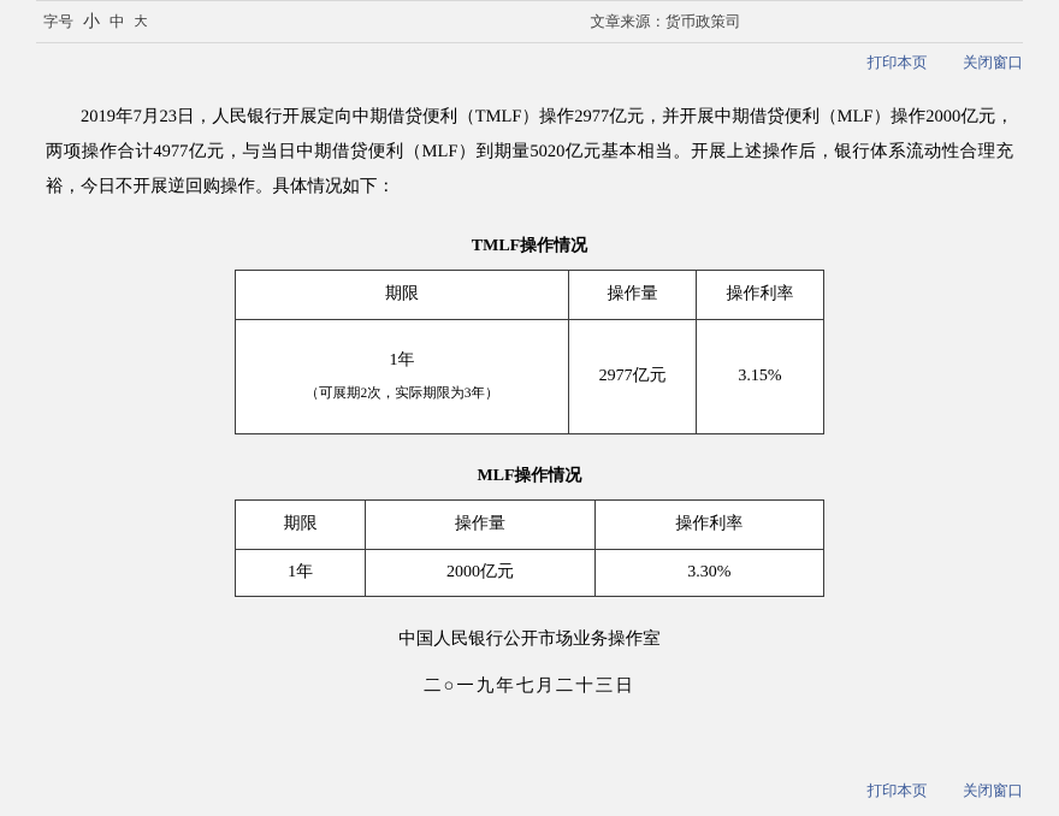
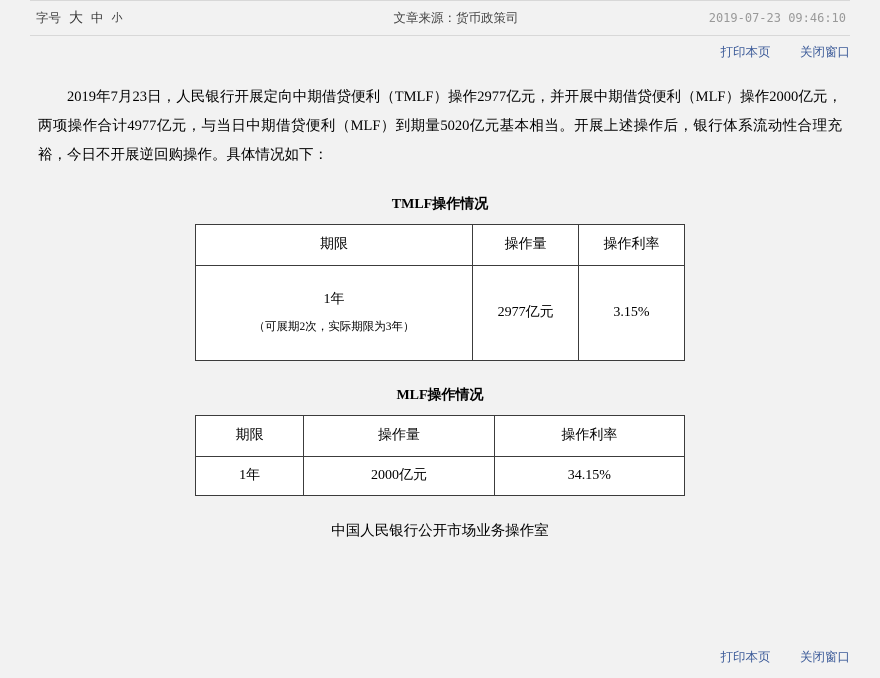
  字号
- 小
+ 大
  中
- 大
+ 小
  文章来源：货币政策司
+ 2019-07-23 09:46:10
  打印本页 关闭窗口
  2019年7月23日，人民银行开展定向中期借贷便利（TMLF）操作2977亿元，并开展中期借贷便利（MLF）操作2000亿元，两项操作合计4977亿元，与当日中期借贷便利（MLF）到期量5020亿元基本相当。开展上述操作后，银行体系流动性合理充裕，今日不开展逆回购操作。具体情况如下：
  TMLF操作情况
  期限	操作量	操作利率
  1年 （可展期2次，实际期限为3年）	2977亿元	3.15%
  MLF操作情况
  期限	操作量	操作利率
- 1年	2000亿元	3.30%
+ 1年	2000亿元	34.15%
  中国人民银行公开市场业务操作室
- 二○一九年七月二十三日
  打印本页 关闭窗口
